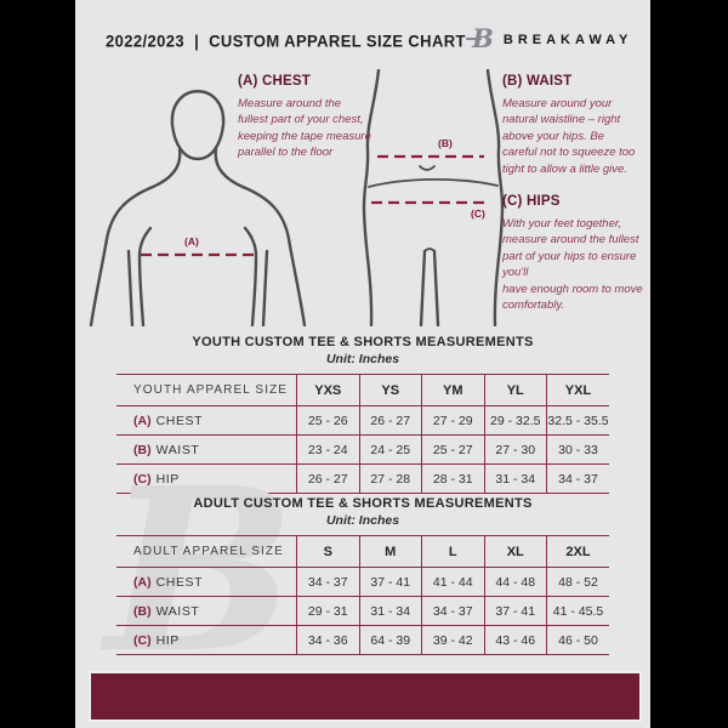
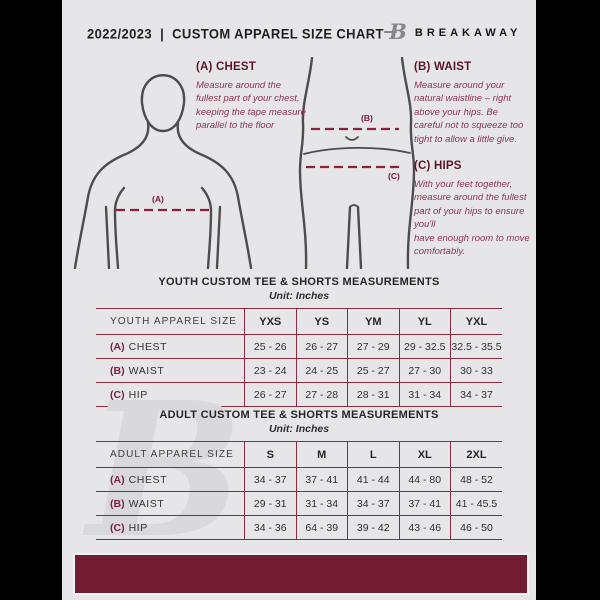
  2022/2023 | CUSTOM APPAREL SIZE CHART
  B
  BREAKAWAY
  (A)
  (B)
  (C)
  (A) CHEST
  Measure around the fullest part of your chest, keeping the tape measure parallel to the floor
  (B) WAIST
  Measure around your natural waistline – right above your hips. Be careful not to squeeze too tight to allow a little give.
  (C) HIPS
  With your feet together, measure around the fullest part of your hips to ensure you'll
  have enough room to move comfortably.
  YOUTH CUSTOM TEE & SHORTS MEASUREMENTS
  Unit: Inches
  YOUTH APPAREL SIZE	YXS	YS	YM	YL	YXL
  (A) CHEST	25 - 26	26 - 27	27 - 29	29 - 32.5	32.5 - 35.5
  (B) WAIST	23 - 24	24 - 25	25 - 27	27 - 30	30 - 33
  (C) HIP	26 - 27	27 - 28	28 - 31	31 - 34	34 - 37
  B
  ADULT CUSTOM TEE & SHORTS MEASUREMENTS
  Unit: Inches
  ADULT APPAREL SIZE	S	M	L	XL	2XL
- (A) CHEST	34 - 37	37 - 41	41 - 44	44 - 48	48 - 52
+ (A) CHEST	34 - 37	37 - 41	41 - 44	44 - 80	48 - 52
  (B) WAIST	29 - 31	31 - 34	34 - 37	37 - 41	41 - 45.5
  (C) HIP	34 - 36	64 - 39	39 - 42	43 - 46	46 - 50
